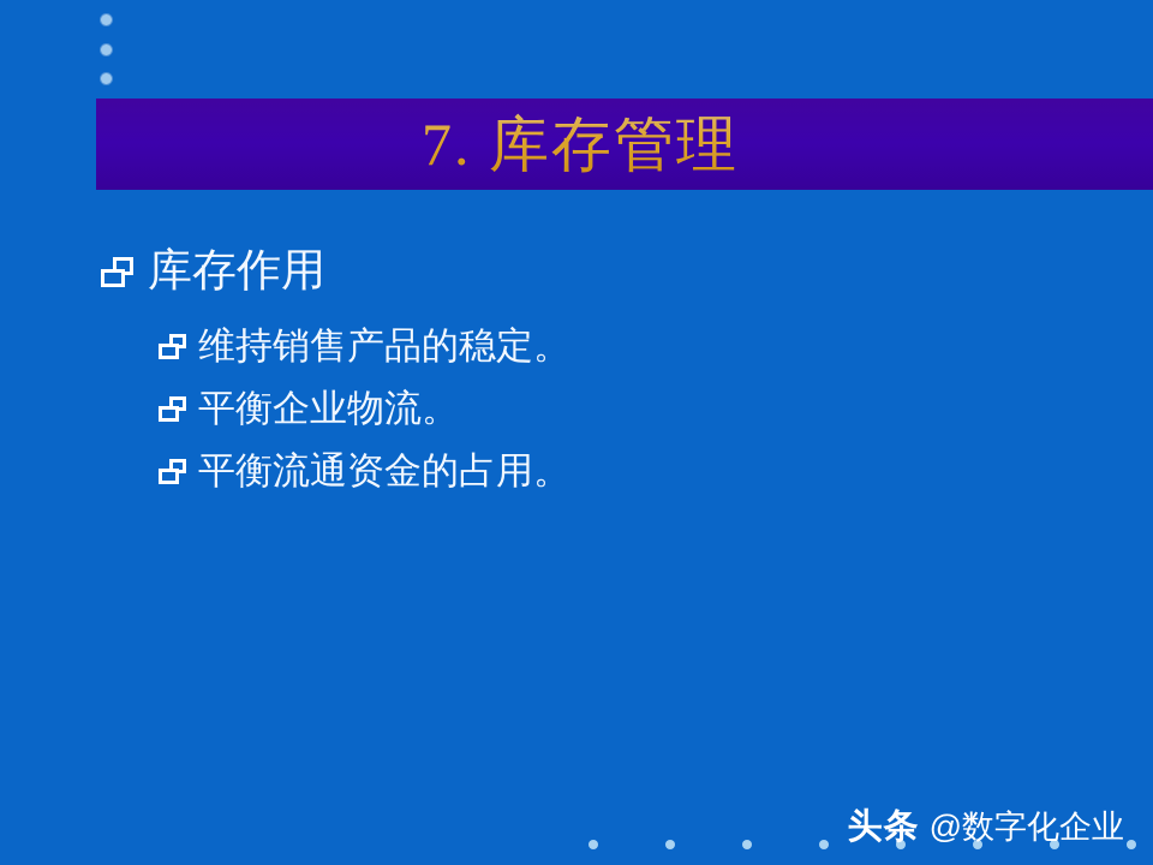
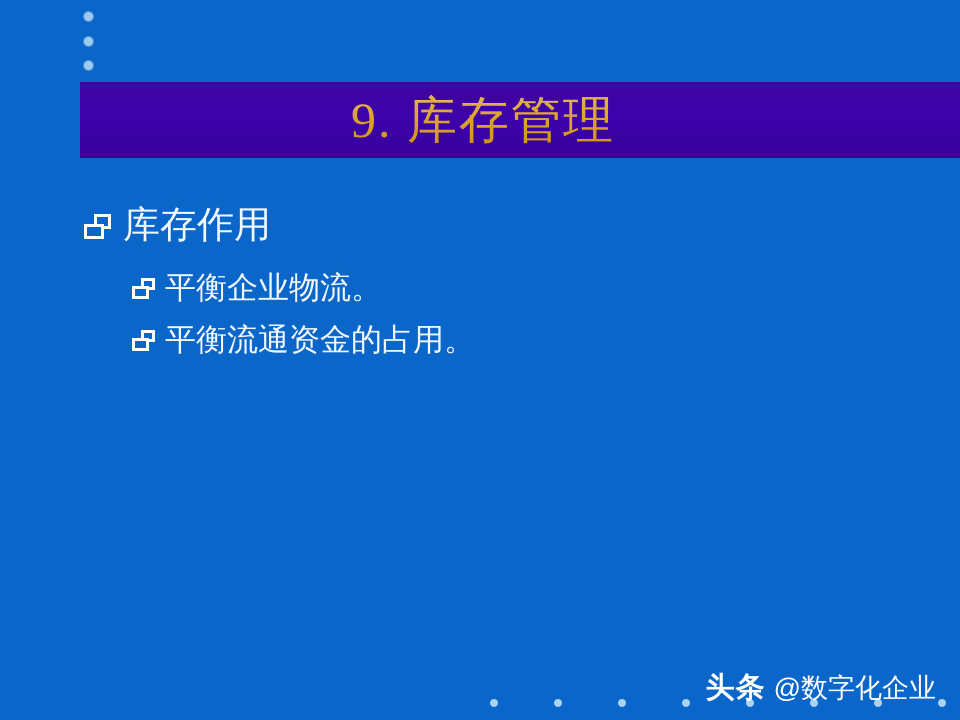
- 7. 库存管理
+ 9. 库存管理
  库存作用
- 维持销售产品的稳定。
  平衡企业物流。
  平衡流通资金的占用。
  头条
  @数字化企业
